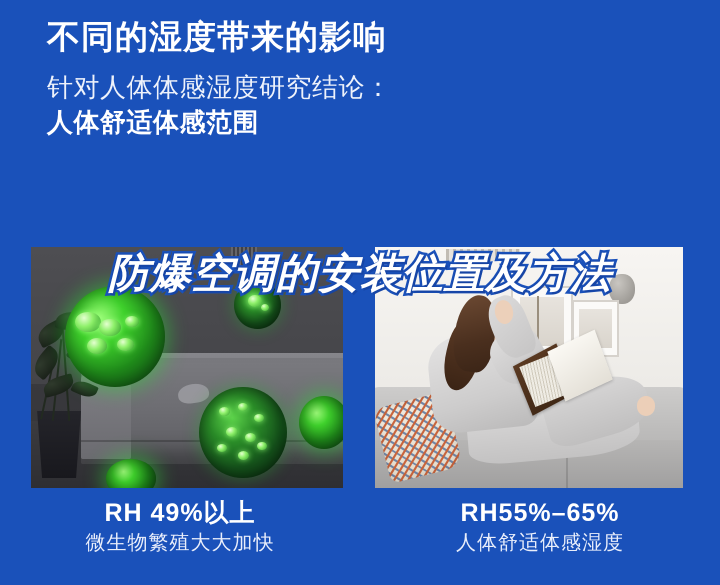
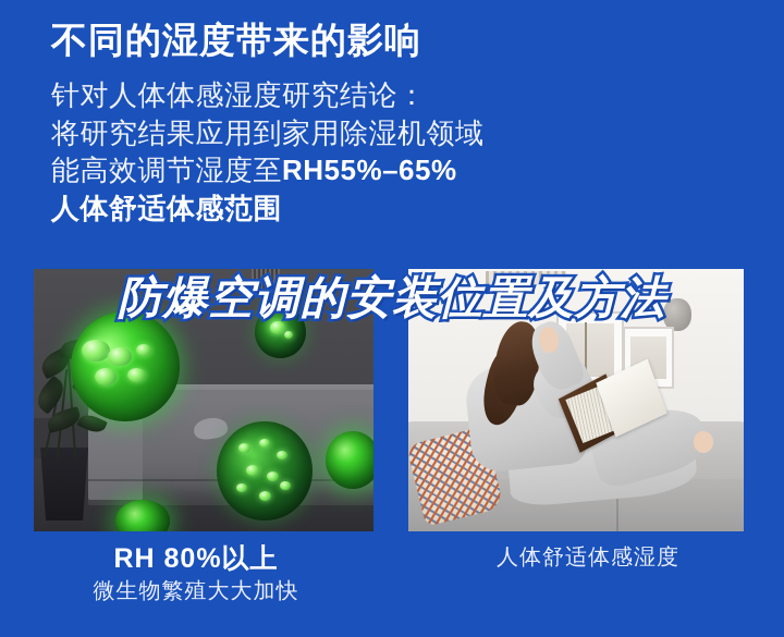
  不同的湿度带来的影响
  针对人体体感湿度研究结论：
+ 将研究结果应用到家用除湿机领域
+ 能高效调节湿度至RH55%–65%
  人体舒适体感范围
  防爆空调的安装位置及方法
- RH 49%以上
+ RH 80%以上
  微生物繁殖大大加快
- RH55%–65%
  人体舒适体感湿度
